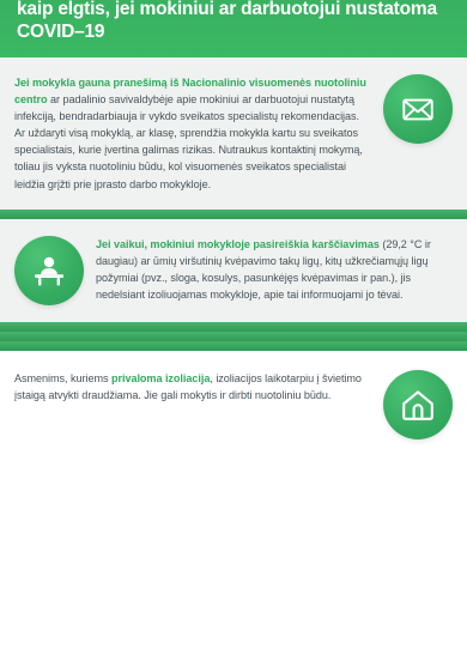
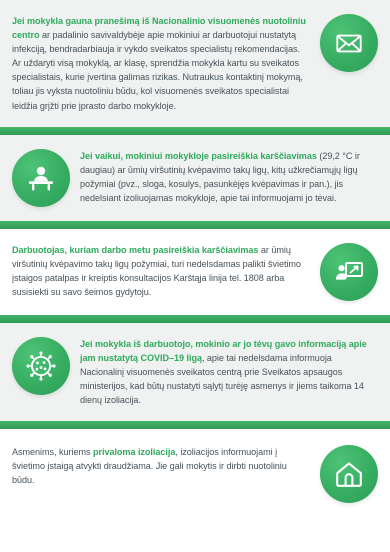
- kaip elgtis, jei mokiniui ar darbuotojui nustatoma COVID–19
  Jei mokykla gauna pranešimą iš Nacionalinio visuomenės nuotoliniu centro ar padalinio savivaldybėje apie mokiniui ar darbuotojui nustatytą infekciją, bendradarbiauja ir vykdo sveikatos specialistų rekomendacijas. Ar uždaryti visą mokyklą, ar klasę, sprendžia mokykla kartu su sveikatos specialistais, kurie įvertina galimas rizikas. Nutraukus kontaktinį mokymą, toliau jis vyksta nuotoliniu būdu, kol visuomenės sveikatos specialistai leidžia grįžti prie įprasto darbo mokykloje.
  Jei vaikui, mokiniui mokykloje pasireiškia karščiavimas (29,2 °C ir daugiau) ar ūmių viršutinių kvėpavimo takų ligų, kitų užkrečiamųjų ligų požymiai (pvz., sloga, kosulys, pasunkėjęs kvėpavimas ir pan.), jis nedelsiant izoliuojamas mokykloje, apie tai informuojami jo tėvai.
+ Darbuotojas, kuriam darbo metu pasireiškia karščiavimas ar ūmių viršutinių kvėpavimo takų ligų požymiai, turi nedelsdamas palikti švietimo įstaigos patalpas ir kreiptis konsultacijos Karštąja linija tel. 1808 arba susisiekti su savo šeimos gydytoju.
+ Jei mokykla iš darbuotojo, mokinio ar jo tėvų gavo informaciją apie jam nustatytą COVID–19 ligą, apie tai nedelsdama informuoja Nacionalinį visuomenės sveikatos centrą prie Sveikatos apsaugos ministerijos, kad būtų nustatyti sąlytį turėję asmenys ir jiems taikoma 14 dienų izoliacija.
- Asmenims, kuriems privaloma izoliacija, izoliacijos laikotarpiu į švietimo įstaigą atvykti draudžiama. Jie gali mokytis ir dirbti nuotoliniu būdu.
+ Asmenims, kuriems privaloma izoliacija, izoliacijos informuojami į švietimo įstaigą atvykti draudžiama. Jie gali mokytis ir dirbti nuotoliniu būdu.
